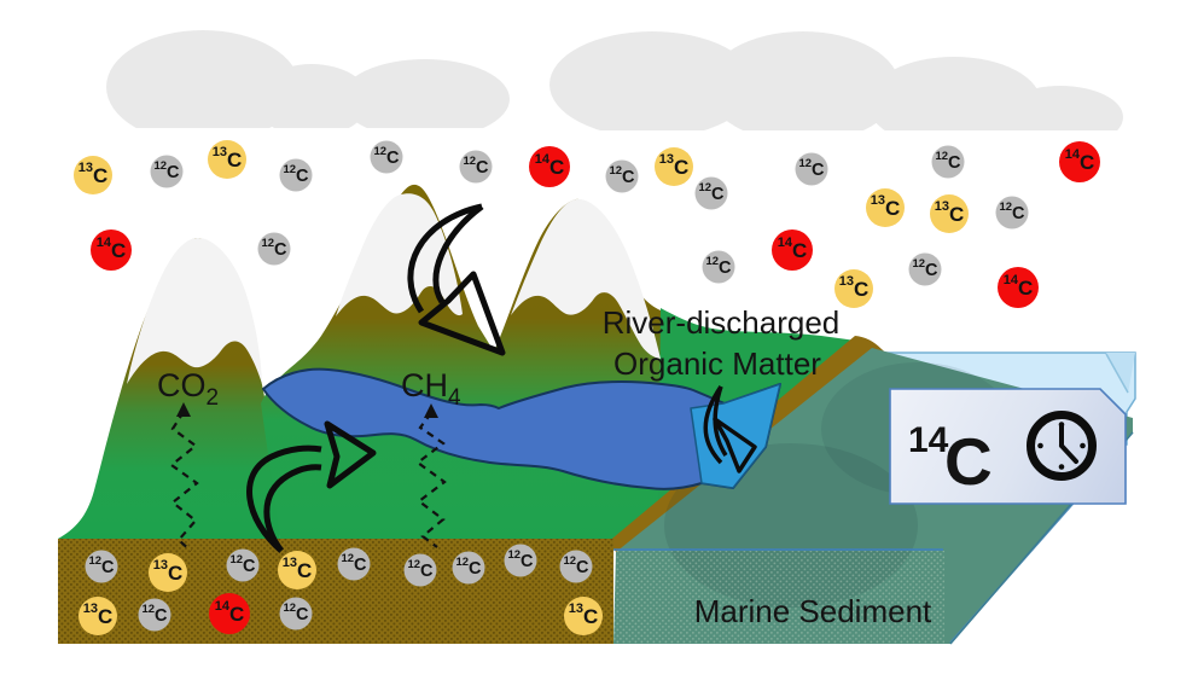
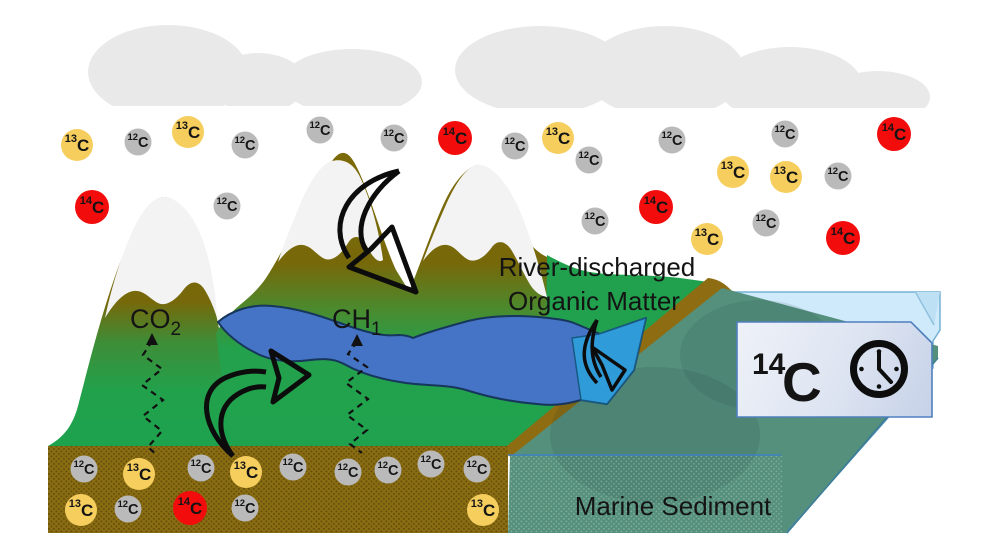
  CO2
- CH4
+ CH1
  River-discharged
  Organic Matter
  Marine Sediment
  14 C
  13 C
  12 C
  13 C
  12 C
  12 C
  12 C
  14 C
  12 C
  13 C
  12 C
  12 C
  13 C
  12 C
  13 C
  12 C
  14 C
  14 C
  12 C
  12 C
  14 C
  13 C
  12 C
  14 C
  12 C
  13 C
  12 C
  13 C
  12 C
  12 C
  12 C
  12 C
  12 C
  13 C
  12 C
  14 C
  12 C
  13 C
